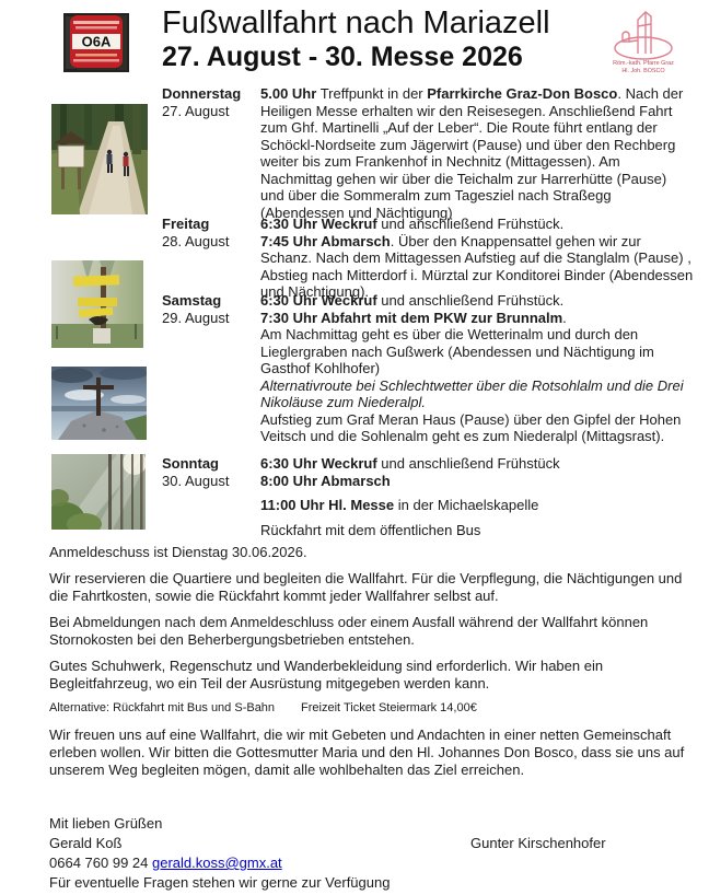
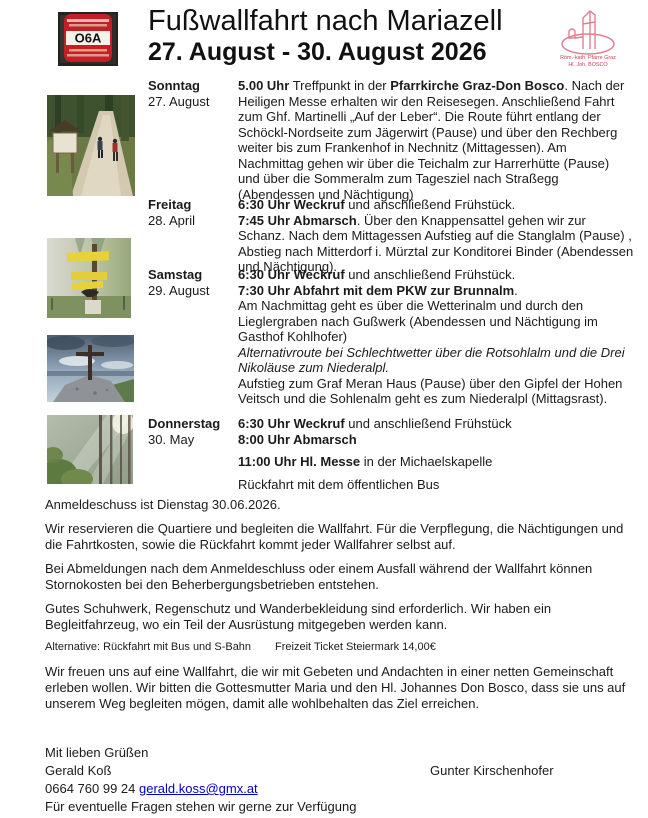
  O6A
  Fußwallfahrt nach Mariazell
- 27. August - 30. Messe 2026
+ 27. August - 30. August 2026
- Donnerstag
+ Sonntag
  27. August
  5.00 Uhr Treffpunkt in der Pfarrkirche Graz-Don Bosco. Nach der Heiligen Messe erhalten wir den Reisesegen. Anschließend Fahrt zum Ghf. Martinelli „Auf der Leber“. Die Route führt entlang der Schöckl-Nordseite zum Jägerwirt (Pause) und über den Rechberg weiter bis zum Frankenhof in Nechnitz (Mittagessen). Am Nachmittag gehen wir über die Teichalm zur Harrerhütte (Pause) und über die Sommeralm zum Tagesziel nach Straßegg (Abendessen und Nächtigung)
  Freitag
- 28. August
+ 28. April
  6:30 Uhr Weckruf und anschließend Frühstück.
  7:45 Uhr Abmarsch. Über den Knappensattel gehen wir zur Schanz. Nach dem Mittagessen Aufstieg auf die Stanglalm (Pause) , Abstieg nach Mitterdorf i. Mürztal zur Konditorei Binder (Abendessen und Nächtigung).
  Samstag
  29. August
  6:30 Uhr Weckruf und anschließend Frühstück.
  7:30 Uhr Abfahrt mit dem PKW zur Brunnalm.
  Am Nachmittag geht es über die Wetterinalm und durch den Lieglergraben nach Gußwerk (Abendessen und Nächtigung im Gasthof Kohlhofer)
  Alternativroute bei Schlechtwetter über die Rotsohlalm und die Drei Nikoläuse zum Niederalpl.
  Aufstieg zum Graf Meran Haus (Pause) über den Gipfel der Hohen Veitsch und die Sohlenalm geht es zum Niederalpl (Mittagsrast).
- Sonntag
+ Donnerstag
- 30. August
+ 30. May
  6:30 Uhr Weckruf und anschließend Frühstück
  8:00 Uhr Abmarsch
  11:00 Uhr Hl. Messe in der Michaelskapelle
  Rückfahrt mit dem öffentlichen Bus
  Anmeldeschuss ist Dienstag 30.06.2026.
  Wir reservieren die Quartiere und begleiten die Wallfahrt. Für die Verpflegung, die Nächtigungen und die Fahrtkosten, sowie die Rückfahrt kommt jeder Wallfahrer selbst auf.
  Bei Abmeldungen nach dem Anmeldeschluss oder einem Ausfall während der Wallfahrt können Stornokosten bei den Beherbergungsbetrieben entstehen.
  Gutes Schuhwerk, Regenschutz und Wanderbekleidung sind erforderlich. Wir haben ein Begleitfahrzeug, wo ein Teil der Ausrüstung mitgegeben werden kann.
  Alternative: Rückfahrt mit Bus und S-Bahn Freizeit Ticket Steiermark 14,00€
  Wir freuen uns auf eine Wallfahrt, die wir mit Gebeten und Andachten in einer netten Gemeinschaft erleben wollen. Wir bitten die Gottesmutter Maria und den Hl. Johannes Don Bosco, dass sie uns auf unserem Weg begleiten mögen, damit alle wohlbehalten das Ziel erreichen.
  Mit lieben Grüßen
  Gerald Koß
  Gunter Kirschenhofer
  0664 760 99 24 gerald.koss@gmx.at
  Für eventuelle Fragen stehen wir gerne zur Verfügung
